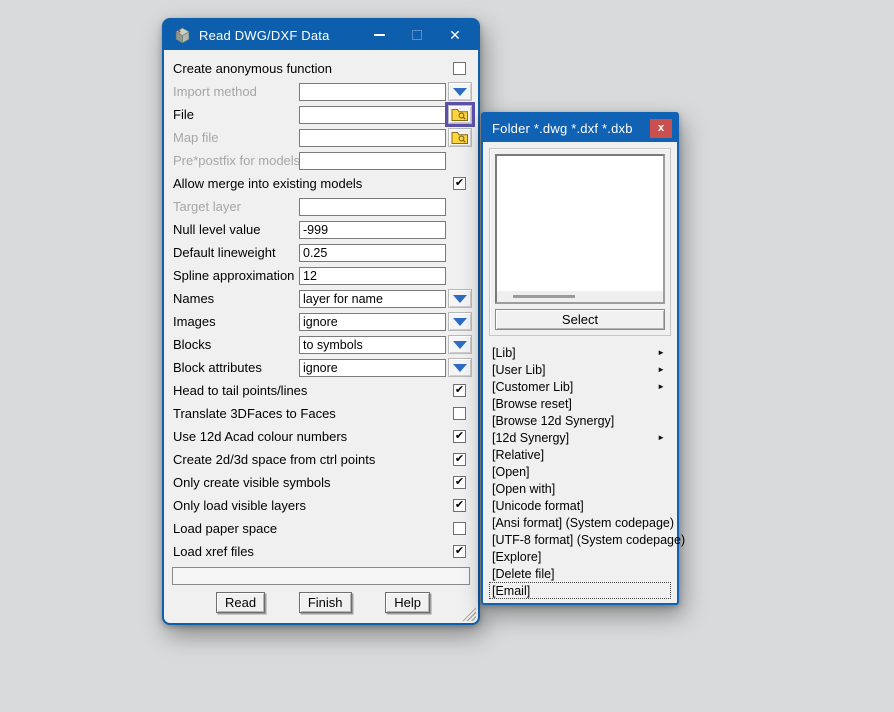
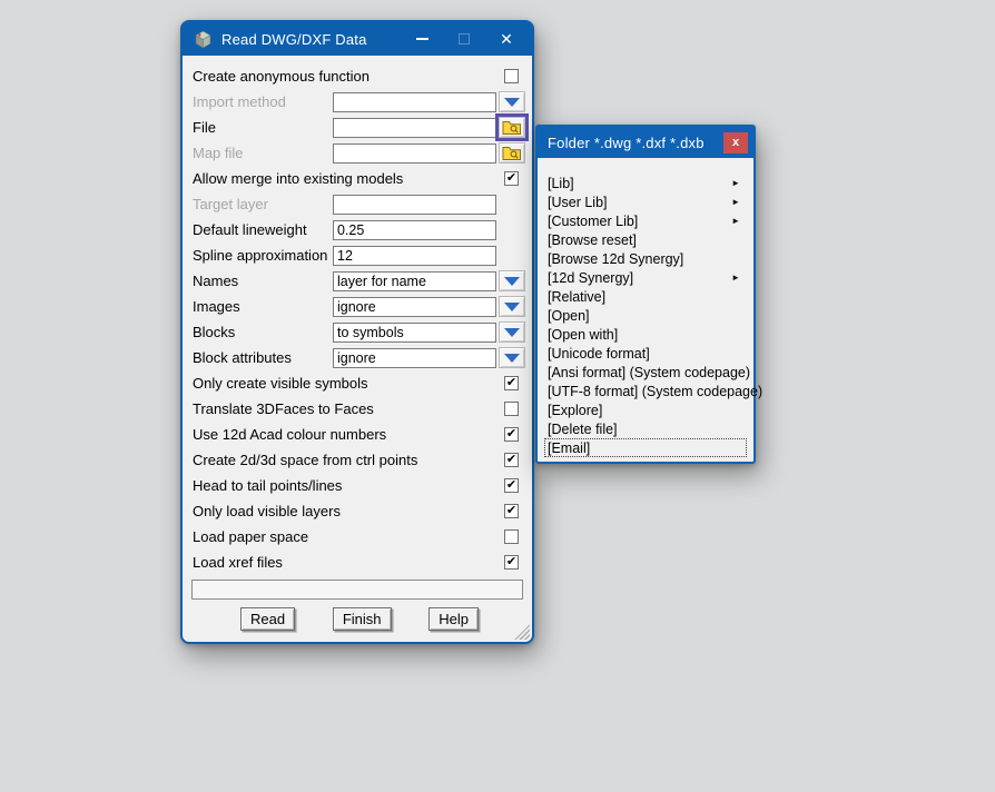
  Read DWG/DXF Data
  ✕
  Create anonymous function
  Import method
  File
  Map file
- Pre*postfix for models
  Allow merge into existing models
  ✔
  Target layer
- Null level value
- -999
  Default lineweight
  0.25
  Spline approximation
  12
  Names
  layer for name
  Images
  ignore
  Blocks
  to symbols
  Block attributes
  ignore
- Head to tail points/lines
+ Only create visible symbols
  ✔
  Translate 3DFaces to Faces
  Use 12d Acad colour numbers
  ✔
  Create 2d/3d space from ctrl points
  ✔
- Only create visible symbols
+ Head to tail points/lines
  ✔
  Only load visible layers
  ✔
  Load paper space
  Load xref files
  ✔
  Read
  Finish
  Help
  Folder *.dwg *.dxf *.dxb
  x
- Select
  [Lib]
  ►
  [User Lib]
  ►
  [Customer Lib]
  ►
  [Browse reset]
  [Browse 12d Synergy]
  [12d Synergy]
  ►
  [Relative]
  [Open]
  [Open with]
  [Unicode format]
  [Ansi format] (System codepage)
  [UTF-8 format] (System codepage)
  [Explore]
  [Delete file]
  [Email]
